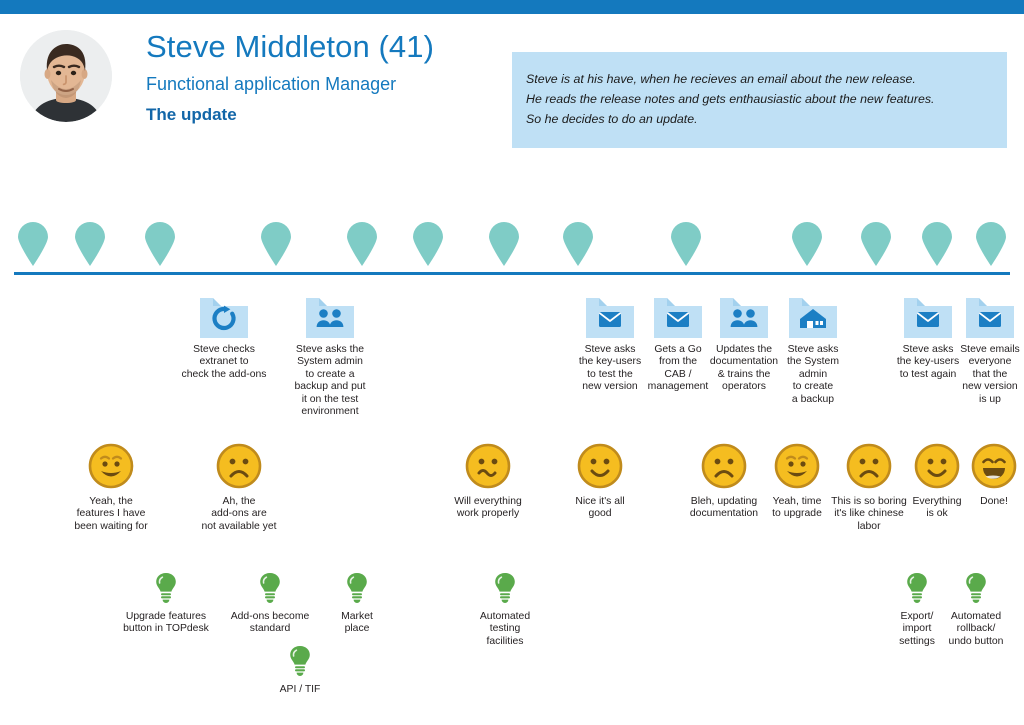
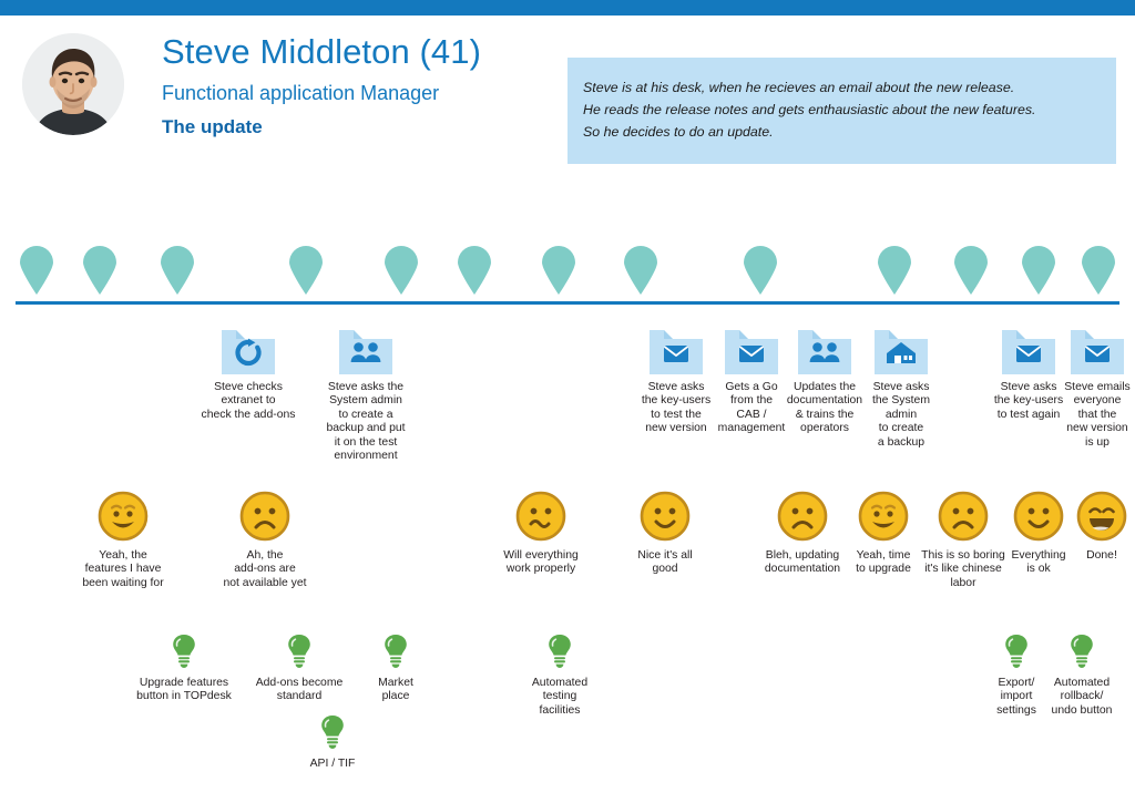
  Steve Middleton (41)
  Functional application Manager
  The update
- Steve is at his have, when he recieves an email about the new release.
+ Steve is at his desk, when he recieves an email about the new release.
  He reads the release notes and gets enthausiastic about the new features.
  So he decides to do an update.
  Steve checks
  extranet to
  check the add-ons
  Steve asks the
  System admin
  to create a
  backup and put
  it on the test
  environment
  Steve asks
  the key-users
  to test the
  new version
  Gets a Go
  from the
  CAB /
  management
  Updates the
  documentation
  & trains the
  operators
  Steve asks
  the System
  admin
  to create
  a backup
  Steve asks
  the key-users
  to test again
  Steve emails
  everyone
  that the
  new version
  is up
  Yeah, the
  features I have
  been waiting for
  Ah, the
  add-ons are
  not available yet
  Will everything
  work properly
  Nice it's all
  good
  Bleh, updating
  documentation
  Yeah, time
  to upgrade
  This is so boring
  it's like chinese
  labor
  Everything
  is ok
  Done!
  Upgrade features
  button in TOPdesk
  Add-ons become
  standard
  Market
  place
  API / TIF
  Automated
  testing
  facilities
  Export/
  import
  settings
  Automated
  rollback/
  undo button
